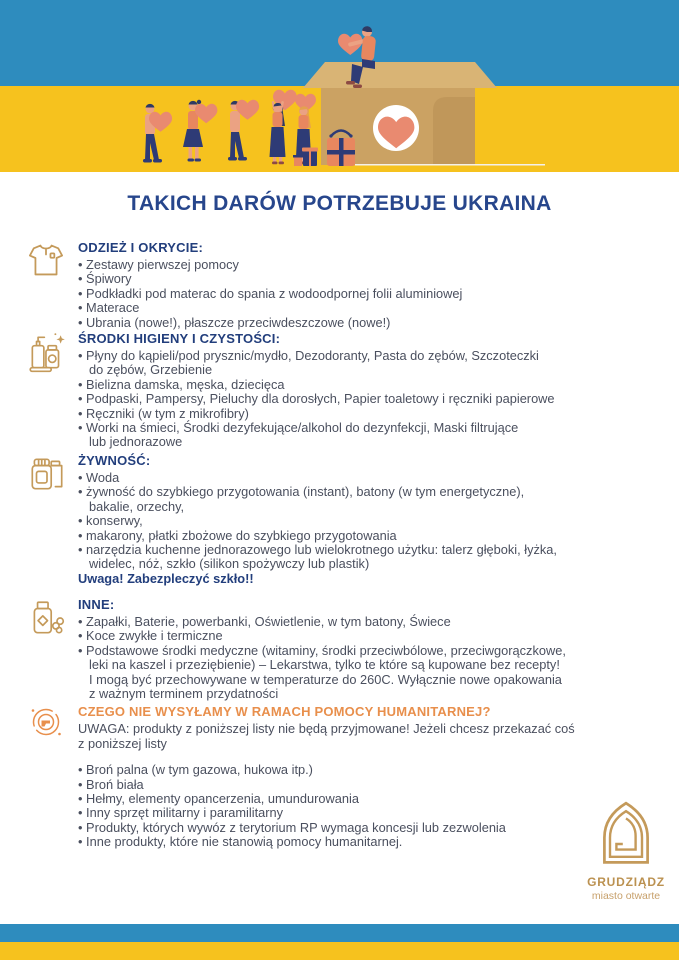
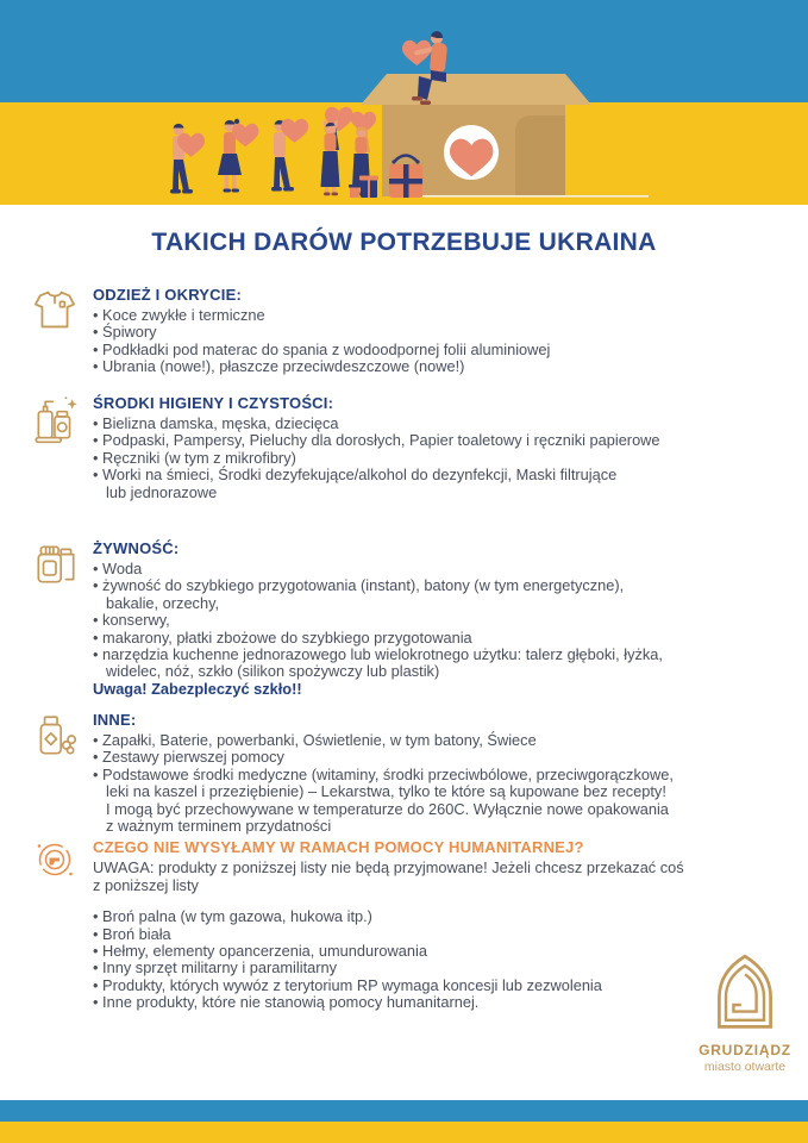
  TAKICH DARÓW POTRZEBUJE UKRAINA
  ODZIEŻ I OKRYCIE:
- Zestawy pierwszej pomocy
+ Koce zwykłe i termiczne
  Śpiwory
  Podkładki pod materac do spania z wodoodpornej folii aluminiowej
- Materace
  Ubrania (nowe!), płaszcze przeciwdeszczowe (nowe!)
  ŚRODKI HIGIENY I CZYSTOŚCI:
- Płyny do kąpieli/pod prysznic/mydło, Dezodoranty, Pasta do zębów, Szczoteczki
- do zębów, Grzebienie
  Bielizna damska, męska, dziecięca
  Podpaski, Pampersy, Pieluchy dla dorosłych, Papier toaletowy i ręczniki papierowe
  Ręczniki (w tym z mikrofibry)
  Worki na śmieci, Środki dezyfekujące/alkohol do dezynfekcji, Maski filtrujące
  lub jednorazowe
  ŻYWNOŚĆ:
  Woda
  żywność do szybkiego przygotowania (instant), batony (w tym energetyczne),
  bakalie, orzechy,
  konserwy,
  makarony, płatki zbożowe do szybkiego przygotowania
  narzędzia kuchenne jednorazowego lub wielokrotnego użytku: talerz głęboki, łyżka,
  widelec, nóż, szkło (silikon spożywczy lub plastik)
  Uwaga! Zabezpleczyć szkło!!
  INNE:
  Zapałki, Baterie, powerbanki, Oświetlenie, w tym batony, Świece
- Koce zwykłe i termiczne
+ Zestawy pierwszej pomocy
  Podstawowe środki medyczne (witaminy, środki przeciwbólowe, przeciwgorączkowe,
  leki na kaszel i przeziębienie) – Lekarstwa, tylko te które są kupowane bez recepty!
  I mogą być przechowywane w temperaturze do 260C. Wyłącznie nowe opakowania
  z ważnym terminem przydatności
  CZEGO NIE WYSYŁAMY W RAMACH POMOCY HUMANITARNEJ?
  UWAGA: produkty z poniższej listy nie będą przyjmowane! Jeżeli chcesz przekazać coś
  z poniższej listy
  Broń palna (w tym gazowa, hukowa itp.)
  Broń biała
  Hełmy, elementy opancerzenia, umundurowania
  Inny sprzęt militarny i paramilitarny
  Produkty, których wywóz z terytorium RP wymaga koncesji lub zezwolenia
  Inne produkty, które nie stanowią pomocy humanitarnej.
  GRUDZIĄDZ
  miasto otwarte
